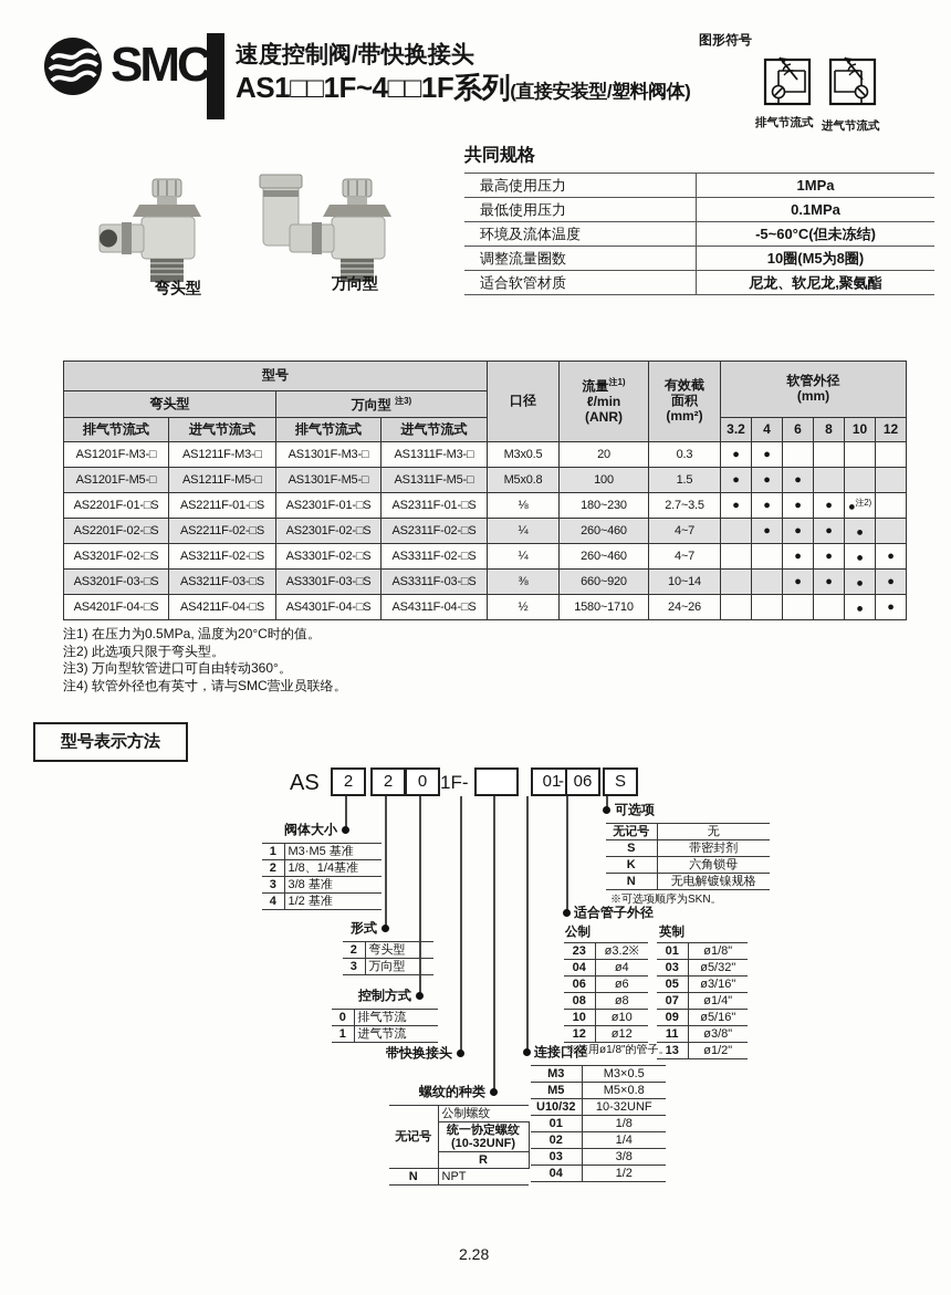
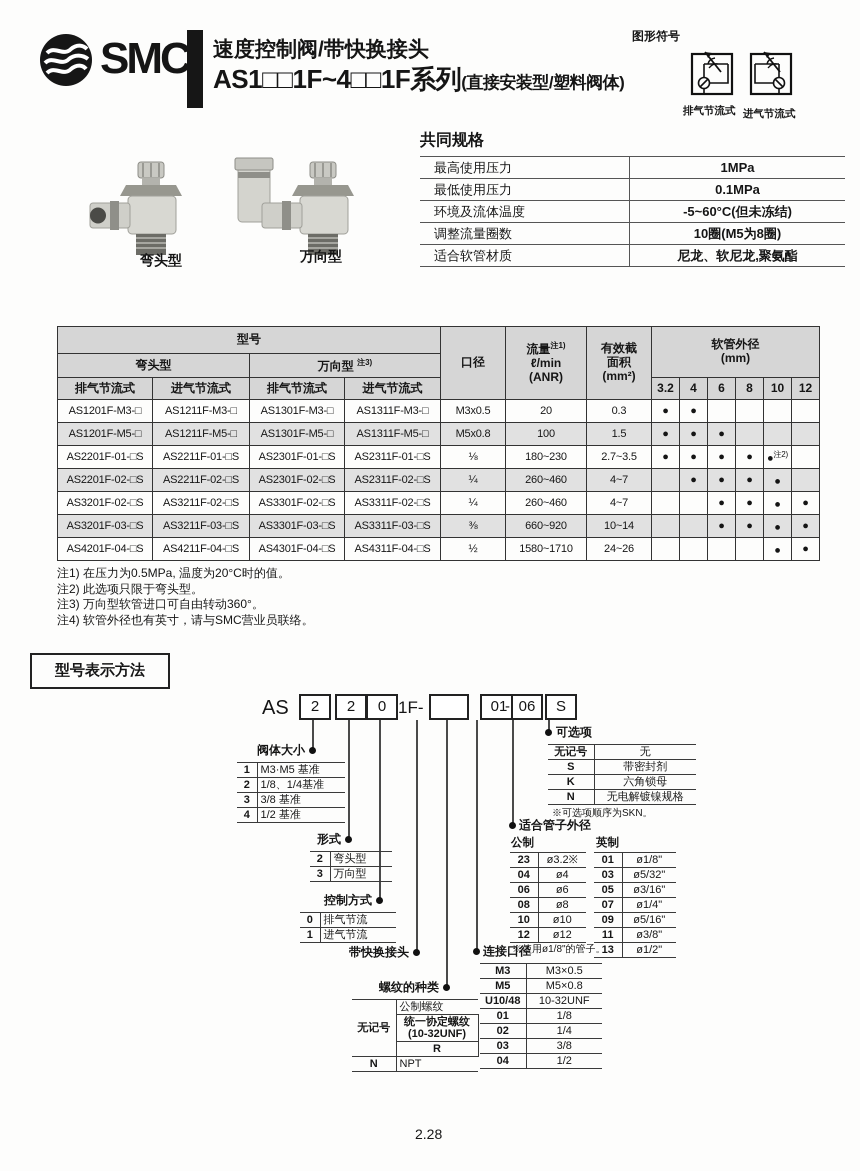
  SMC
  速度控制阀/带快换接头
  AS1□□1F~4□□1F系列(直接安装型/塑料阀体)
  图形符号
  排气节流式
  进气节流式
  弯头型
  万向型
  共同规格
  最高使用压力	1MPa
  最低使用压力	0.1MPa
  环境及流体温度	-5~60°C(但未冻结)
  调整流量圈数	10圈(M5为8圈)
  适合软管材质	尼龙、软尼龙,聚氨酯
  型号	口径	流量注1)ℓ/min(ANR)	有效截面积(mm²)	软管外径(mm)
  弯头型	万向型 注3)
  排气节流式	进气节流式	排气节流式	进气节流式	3.2	4	6	8	10	12
  AS1201F-M3-□	AS1211F-M3-□	AS1301F-M3-□	AS1311F-M3-□	M3x0.5	20	0.3	●	●
  AS1201F-M5-□	AS1211F-M5-□	AS1301F-M5-□	AS1311F-M5-□	M5x0.8	100	1.5	●	●	●
  AS2201F-01-□S	AS2211F-01-□S	AS2301F-01-□S	AS2311F-01-□S	⅛	180~230	2.7~3.5	●	●	●	●	●注2)
  AS2201F-02-□S	AS2211F-02-□S	AS2301F-02-□S	AS2311F-02-□S	¼	260~460	4~7		●	●	●	●
  AS3201F-02-□S	AS3211F-02-□S	AS3301F-02-□S	AS3311F-02-□S	¼	260~460	4~7			●	●	●	●
  AS3201F-03-□S	AS3211F-03-□S	AS3301F-03-□S	AS3311F-03-□S	⅜	660~920	10~14			●	●	●	●
  AS4201F-04-□S	AS4211F-04-□S	AS4301F-04-□S	AS4311F-04-□S	½	1580~1710	24~26					●	●
  注1) 在压力为0.5MPa, 温度为20°C时的值。
  注2) 此选项只限于弯头型。
  注3) 万向型软管进口可自由转动360°。
  注4) 软管外径也有英寸，请与SMC营业员联络。
  型号表示方法
  AS
  2
  2
  0
  1F-
  01
  -
  06
  S
  阀体大小
  1	M3·M5 基准
  2	1/8、1/4基准
  3	3/8 基准
  4	1/2 基准
  形式
  2	弯头型
  3	万向型
  控制方式
  0	排气节流
  1	进气节流
  带快换接头
  螺纹的种类
  无记号	公制螺纹
  统一协定螺纹 (10-32UNF)
  R
  N	NPT
  连接口径
  M3	M3×0.5
  M5	M5×0.8
- U10/32	10-32UNF
+ U10/48	10-32UNF
  01	1/8
  02	1/4
  03	3/8
  04	1/2
  适合管子外径
  公制
  23	ø3.2※
  04	ø4
  06	ø6
  08	ø8
  10	ø10
  12	ø12
  ※使用ø1/8"的管子。
  英制
  01	ø1/8"
  03	ø5/32"
  05	ø3/16"
  07	ø1/4"
  09	ø5/16"
  11	ø3/8"
  13	ø1/2"
  可选项
  无记号	无
  S	带密封剂
  K	六角锁母
  N	无电解镀镍规格
  ※可选项顺序为SKN。
  2.28
